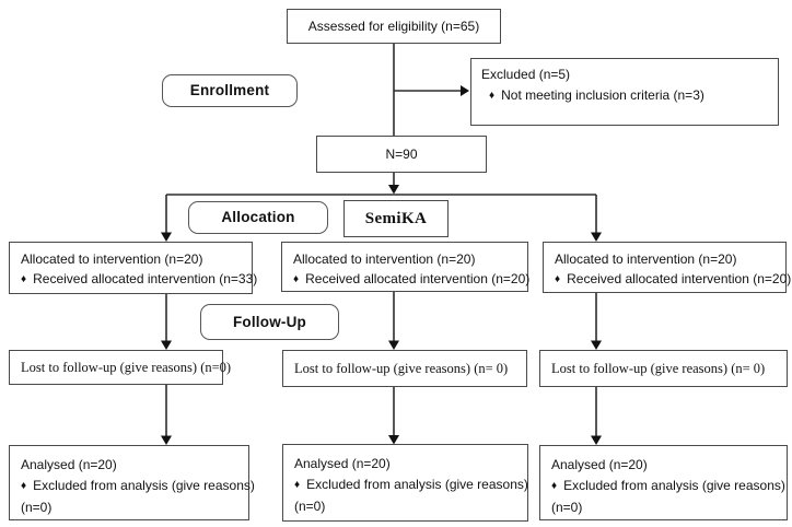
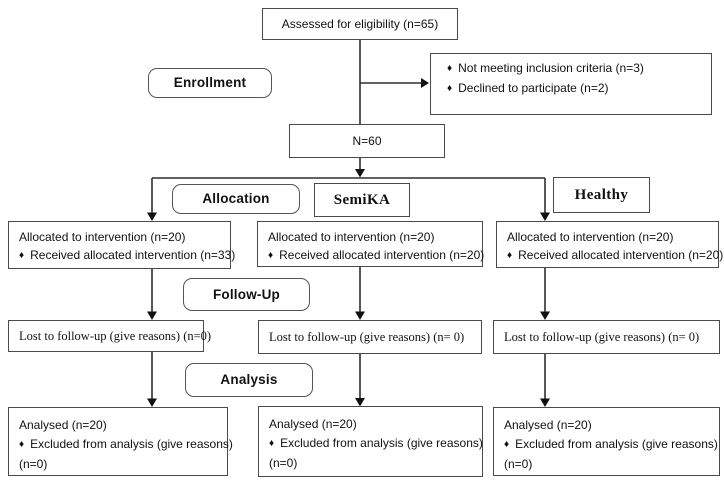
  Assessed for eligibility (n=65)
  Enrollment
- Excluded (n=5)
  ♦ Not meeting inclusion criteria (n=3)
+ ♦ Declined to participate (n=2)
- N=90
+ N=60
  Allocation
  SemiKA
+ Healthy
  Allocated to intervention (n=20)
  ♦ Received allocated intervention (n=33)
  Allocated to intervention (n=20)
  ♦ Received allocated intervention (n=20)
  Allocated to intervention (n=20)
  ♦ Received allocated intervention (n=20)
  Follow-Up
  Lost to follow-up (give reasons) (n=0)
  Lost to follow-up (give reasons) (n= 0)
  Lost to follow-up (give reasons) (n= 0)
+ Analysis
  Analysed (n=20)
  ♦ Excluded from analysis (give reasons)
  (n=0)
  Analysed (n=20)
  ♦ Excluded from analysis (give reasons)
  (n=0)
  Analysed (n=20)
  ♦ Excluded from analysis (give reasons)
  (n=0)
